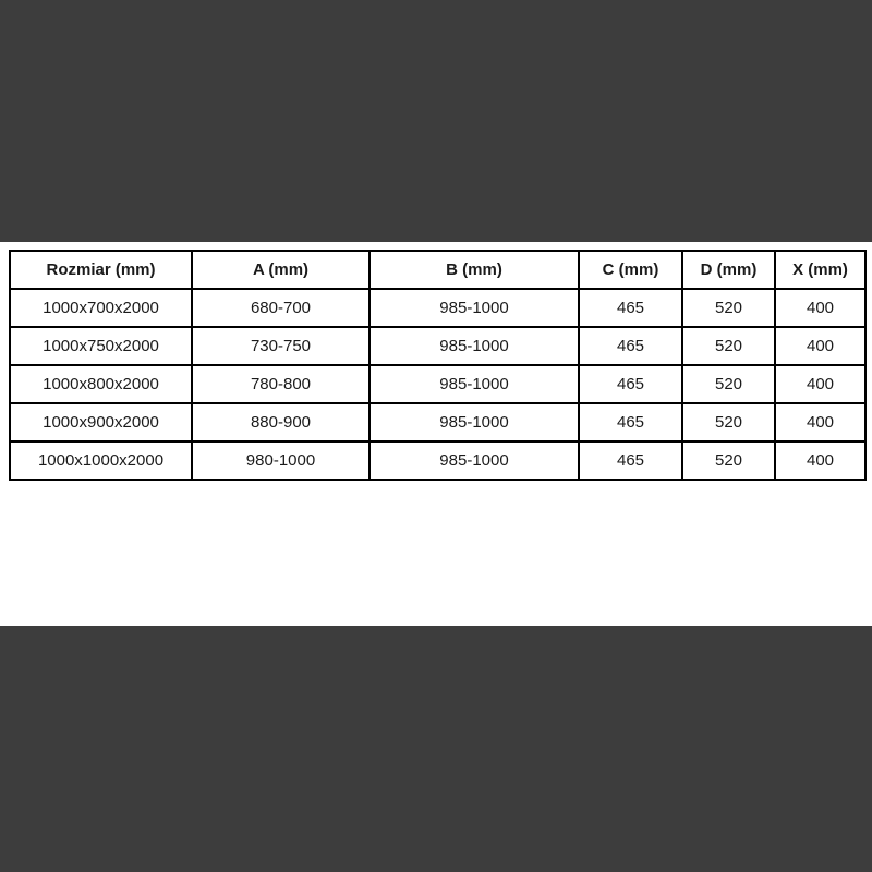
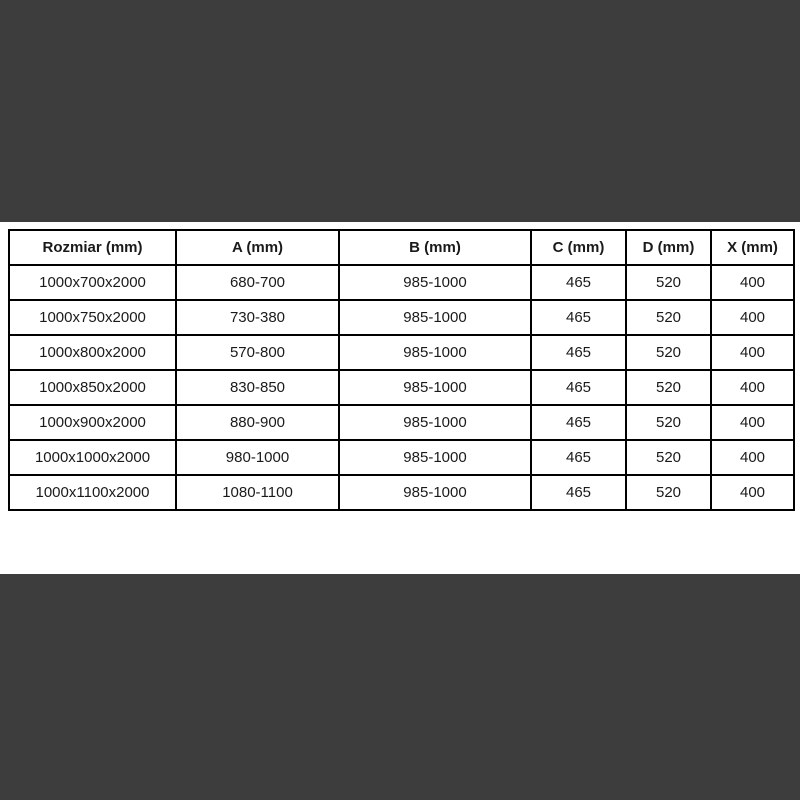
  Rozmiar (mm)	A (mm)	B (mm)	C (mm)	D (mm)	X (mm)
  1000x700x2000	680-700	985-1000	465	520	400
- 1000x750x2000	730-750	985-1000	465	520	400
+ 1000x750x2000	730-380	985-1000	465	520	400
- 1000x800x2000	780-800	985-1000	465	520	400
+ 1000x800x2000	570-800	985-1000	465	520	400
+ 1000x850x2000	830-850	985-1000	465	520	400
  1000x900x2000	880-900	985-1000	465	520	400
  1000x1000x2000	980-1000	985-1000	465	520	400
+ 1000x1100x2000	1080-1100	985-1000	465	520	400
